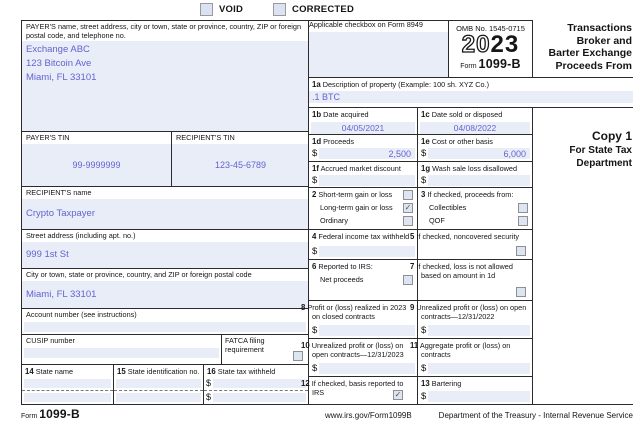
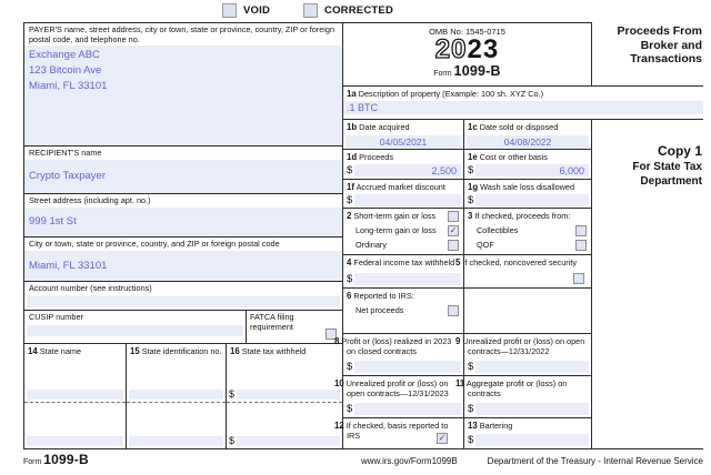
  VOID
  CORRECTED
  PAYER'S name, street address, city or town, state or province, country, ZIP or foreign postal code, and telephone no.
  Exchange ABC
  123 Bitcoin Ave
  Miami, FL 33101
- PAYER'S TIN
- 99-9999999
- RECIPIENT'S TIN
- 123-45-6789
  RECIPIENT'S name
  Crypto Taxpayer
  Street address (including apt. no.)
  999 1st St
  City or town, state or province, country, and ZIP or foreign postal code
  Miami, FL 33101
  Account number (see instructions)
  CUSIP number
  FATCA filing requirement
  14 State name
  15 State identification no.
  16 State tax withheld
  $
  $
- Applicable checkbox on Form 8949
  OMB No. 1545-0715
  2023
  1b Date acquired
  04/05/2021
  1c Date sold or disposed
  04/08/2022
  1d Proceeds
  $
  2,500
  1e Cost or other basis
  $
  6,000
  1f Accrued market discount
  $
  1g Wash sale loss disallowed
  $
  2
  Short-term gain or loss
  Long-term gain or loss
  ✓
  Ordinary
  3
  If checked, proceeds from:
  Collectibles
  QOF
  4 Federal income tax withheld
  $
  5 If checked, noncovered security
  6
  Reported to IRS:
  Net proceeds
- 7 If checked, loss is not allowed based on amount in 1d
  8 Profit or (loss) realized in 2023 on closed contracts
  $
  9 Unrealized profit or (loss) on open contracts—12/31/2022
  $
  10 Unrealized profit or (loss) on open contracts—12/31/2023
  $
  11 Aggregate profit or (loss) on contracts
  $
  12 If checked, basis reported to IRS
  ✓
  13 Bartering
  $
  1a Description of property (Example: 100 sh. XYZ Co.)
  .1 BTC
- Transactions
+ Proceeds From
  Broker and
- Barter Exchange
- Proceeds From
+ Transactions
  Copy 1
  For State Tax
  Department
  www.irs.gov/Form1099B
  Department of the Treasury - Internal Revenue Service
